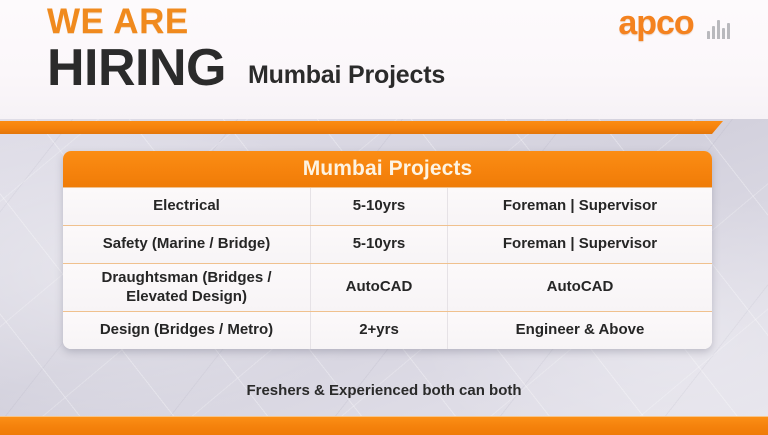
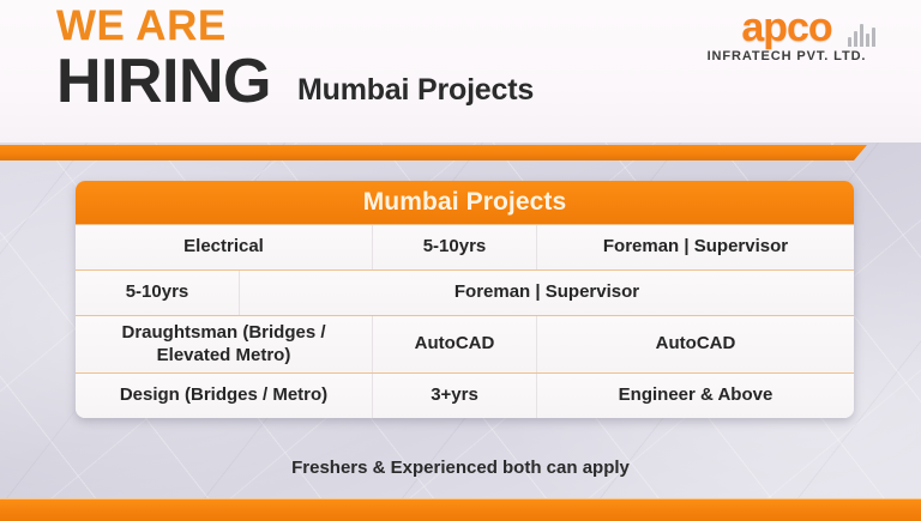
  WE ARE
  HIRING
  Mumbai Projects
  apco
+ INFRATECH PVT. LTD.
  Mumbai Projects
  Electrical
  5-10yrs
  Foreman | Supervisor
- Safety (Marine / Bridge)
  5-10yrs
  Foreman | Supervisor
- Draughtsman (Bridges / Elevated Design)
+ Draughtsman (Bridges / Elevated Metro)
  AutoCAD
  AutoCAD
  Design (Bridges / Metro)
- 2+yrs
+ 3+yrs
  Engineer & Above
- Freshers & Experienced both can both
+ Freshers & Experienced both can apply
